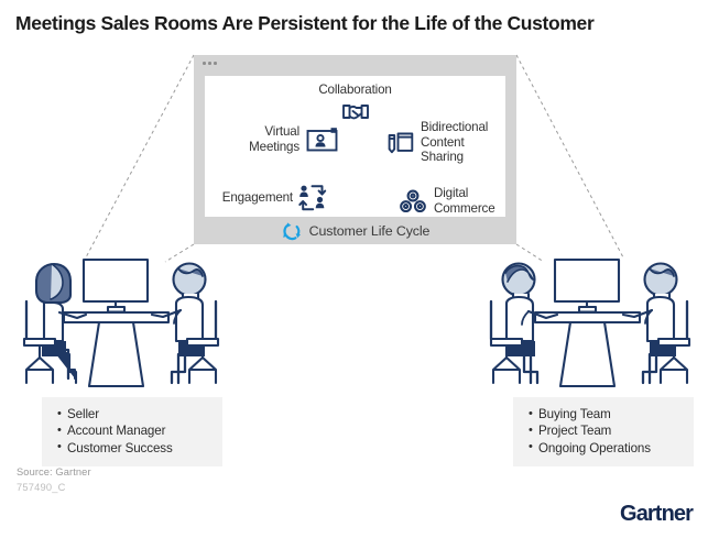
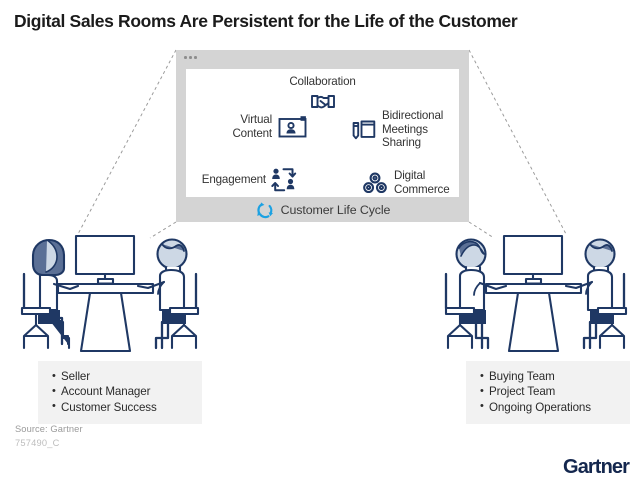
- Meetings Sales Rooms Are Persistent for the Life of the Customer
+ Digital Sales Rooms Are Persistent for the Life of the Customer
  Collaboration
  Virtual
- Meetings
+ Content
  Bidirectional
- Content
+ Meetings
  Sharing
  Engagement
  Digital
  Commerce
  Customer Life Cycle
  Seller
  Account Manager
  Customer Success
  Buying Team
  Project Team
  Ongoing Operations
  Source: Gartner
  757490_C
  Gartner
